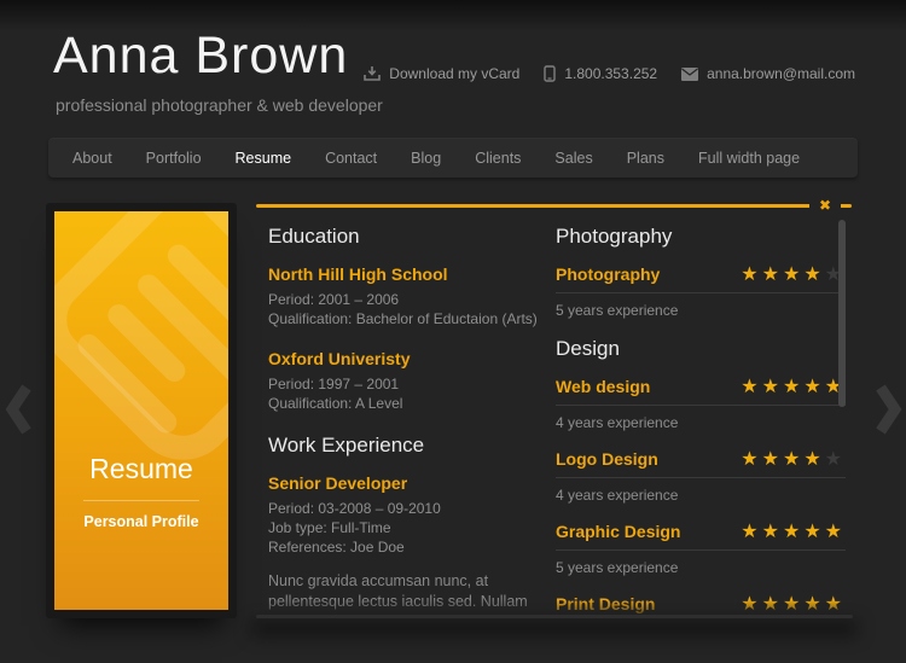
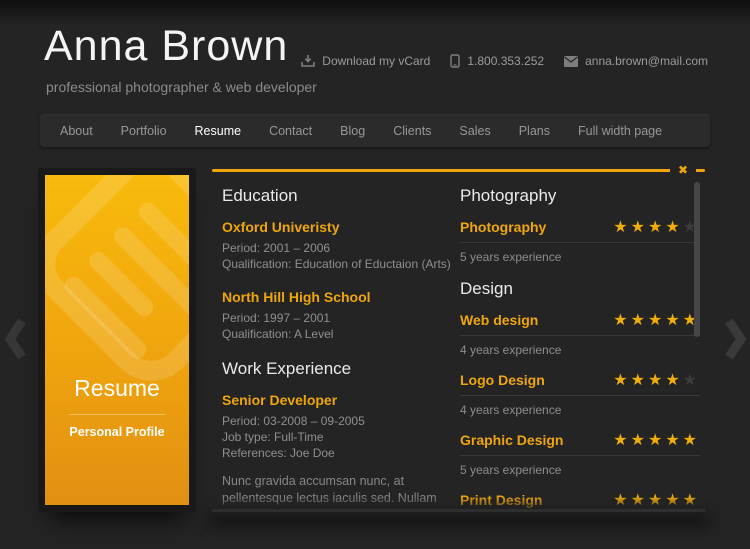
  Anna Brown
  professional photographer & web developer
  Download my vCard
  1.800.353.252
  anna.brown@mail.com
  About
  Portfolio
  Resume
  Contact
  Blog
  Clients
  Sales
  Plans
  Full width page
  Resume
  Personal Profile
  ✖
  Education
- North Hill High School
+ Oxford Univeristy
  Period: 2001 – 2006
- Qualification: Bachelor of Eductaion (Arts)
+ Qualification: Education of Eductaion (Arts)
- Oxford Univeristy
+ North Hill High School
  Period: 1997 – 2001
  Qualification: A Level
  Work Experience
  Senior Developer
- Period: 03-2008 – 09-2010
+ Period: 03-2008 – 09-2005
  Job type: Full-Time
  References: Joe Doe
  Photography
  Photography
  ★★★★★
  5 years experience
  Design
  Web design
  ★★★★★
  4 years experience
  Logo Design
  ★★★★
  4 years experience
  Graphic Design
  ★★★★★
  5 years experience
